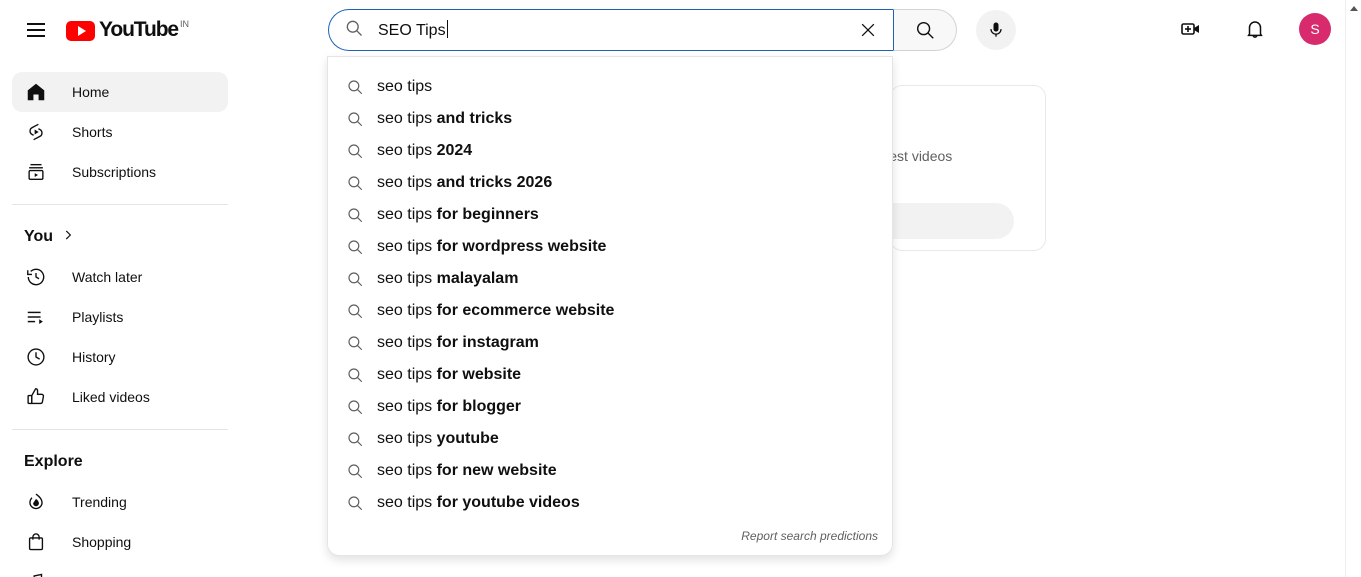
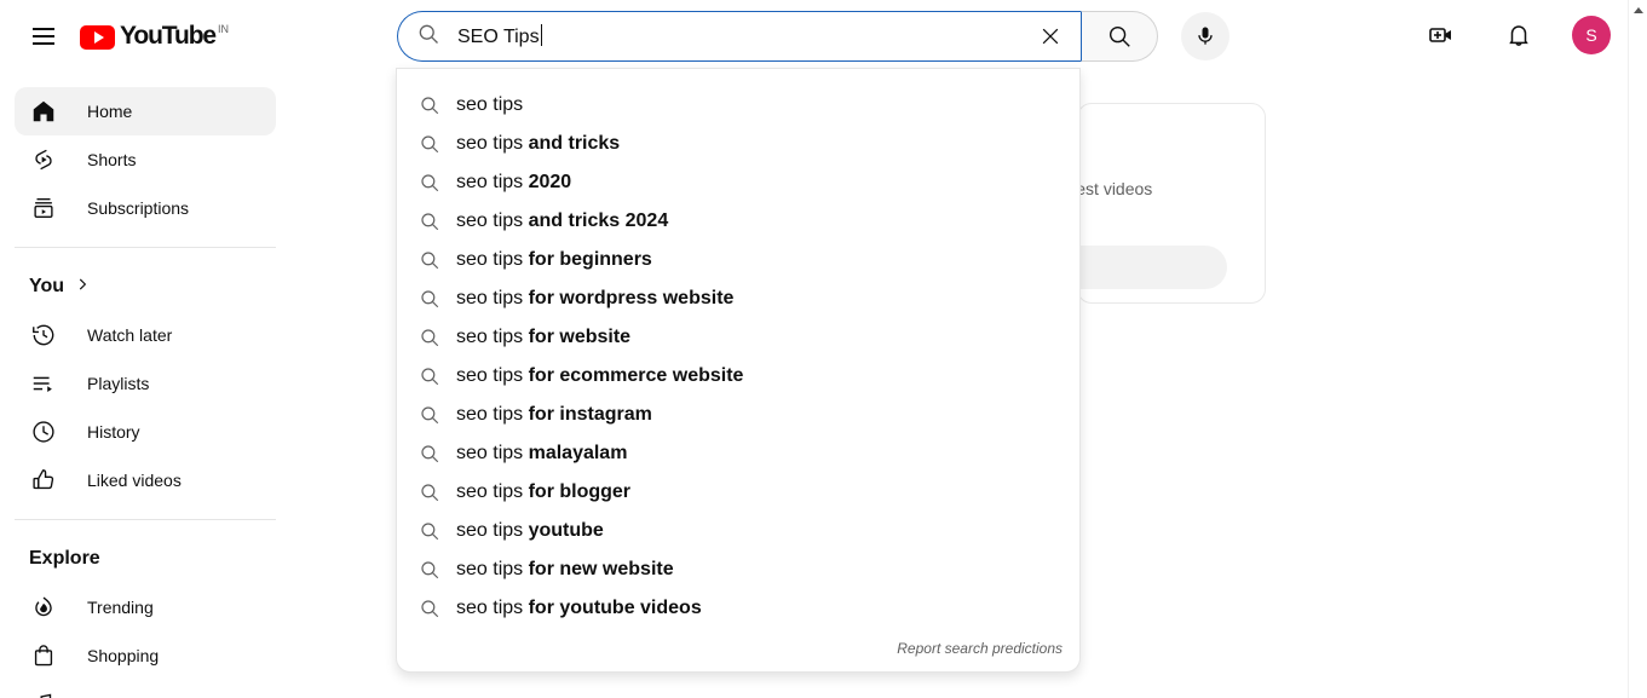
  YouTube
  IN
  SEO Tips
  S
  Home
  Shorts
  Subscriptions
  You
  Watch later
  Playlists
  History
  Liked videos
  Explore
  Trending
  Shopping
  seo tips
  seo tips and tricks
- seo tips 2024
+ seo tips 2020
- seo tips and tricks 2026
+ seo tips and tricks 2024
  seo tips for beginners
  seo tips for wordpress website
- seo tips malayalam
+ seo tips for website
  seo tips for ecommerce website
  seo tips for instagram
- seo tips for website
+ seo tips malayalam
  seo tips for blogger
  seo tips youtube
  seo tips for new website
  seo tips for youtube videos
  Report search predictions
